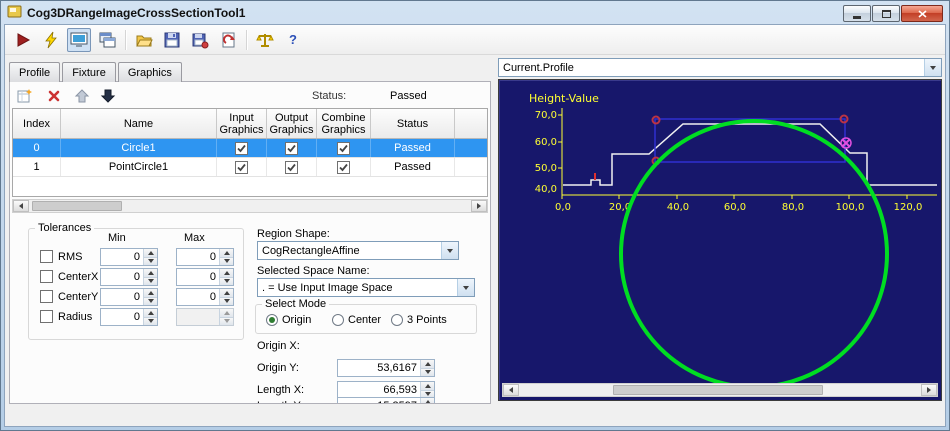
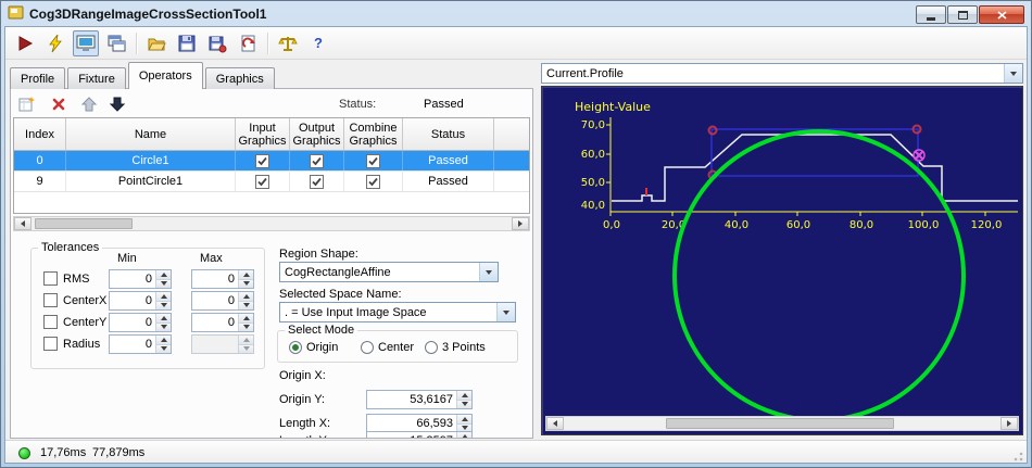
  Cog3DRangeImageCrossSectionTool1
  ?
  Profile
  Fixture
+ Operators
  Graphics
  Status:
  Passed
  Index
  Name
  Input Graphics
  Output Graphics
  Combine Graphics
  Status
  0
  Circle1
  Passed
- 1
+ 9
  PointCircle1
  Passed
  Tolerances
  Min
  Max
  RMS
  0
  0
  CenterX
  0
  0
  CenterY
  0
  0
  Radius
  0
  Region Shape:
  CogRectangleAffine
  Selected Space Name:
  . = Use Input Image Space
  Select Mode
  Origin
  Center
  3 Points
  Origin X:
  Origin Y:
  53,6167
  Length X:
  66,593
  Current.Profile
  Height-Value
  70,0
  60,0
  50,0
  40,0
  0,0
  20,
  40,0
  60,0
  80,0
  100,0
  120,0
+ 17,76ms
+ 77,879ms
